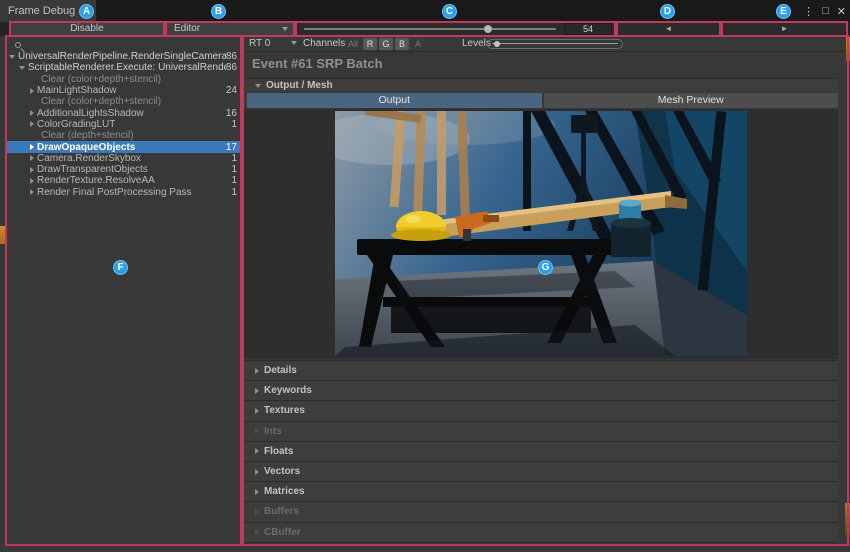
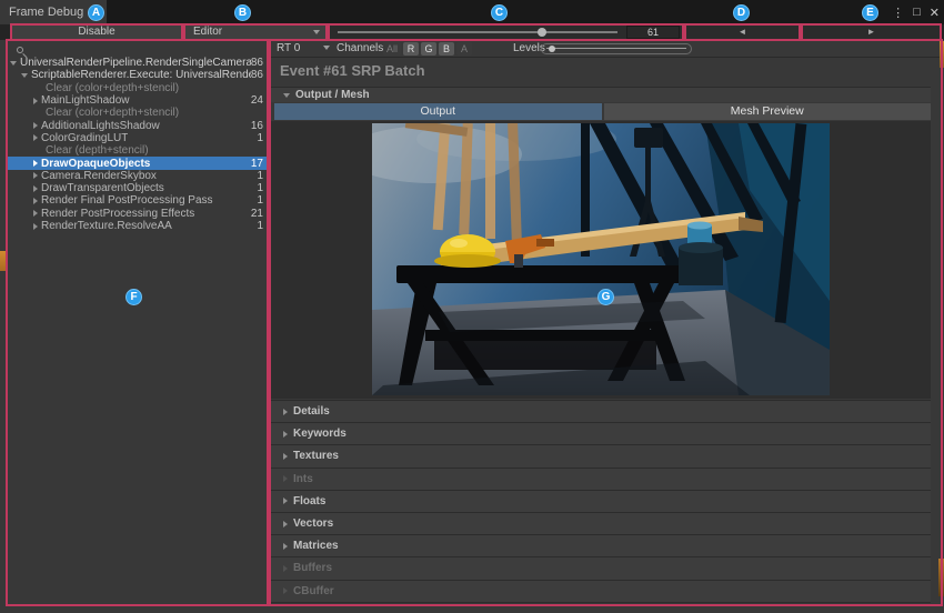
  Frame Debug
  ⋮
  □
  ✕
  Disable
  Editor
- 54
+ 61
  ◄
  ►
  UniversalRenderPipeline.RenderSingleCamera
  86
  ScriptableRenderer.Execute: UniversalRend
  86
  Clear (color+depth+stencil)
  MainLightShadow
  24
  Clear (color+depth+stencil)
  AdditionalLightsShadow
  16
  ColorGradingLUT
  1
  Clear (depth+stencil)
  DrawOpaqueObjects
  17
  Camera.RenderSkybox
  1
  DrawTransparentObjects
  1
- RenderTexture.ResolveAA
+ Render Final PostProcessing Pass
  1
+ Render PostProcessing Effects
+ 21
- Render Final PostProcessing Pass
+ RenderTexture.ResolveAA
  1
  RT 0
  Channels
  All
  R
  G
  B
  A
  Levels
  Event #61 SRP Batch
  Output / Mesh
  Output
  Mesh Preview
  Details
  Keywords
  Textures
  Ints
  Floats
  Vectors
  Matrices
  Buffers
  CBuffer
  A
  B
  C
  D
  E
  F
  G
